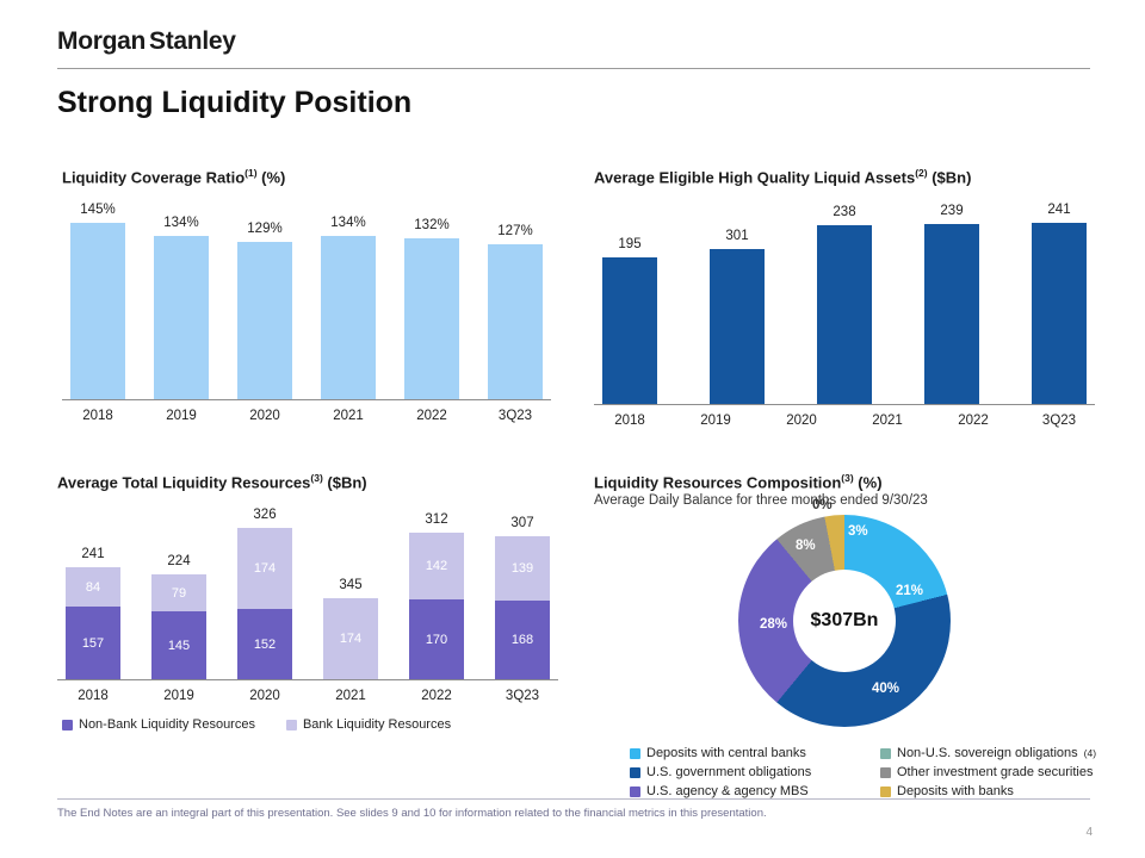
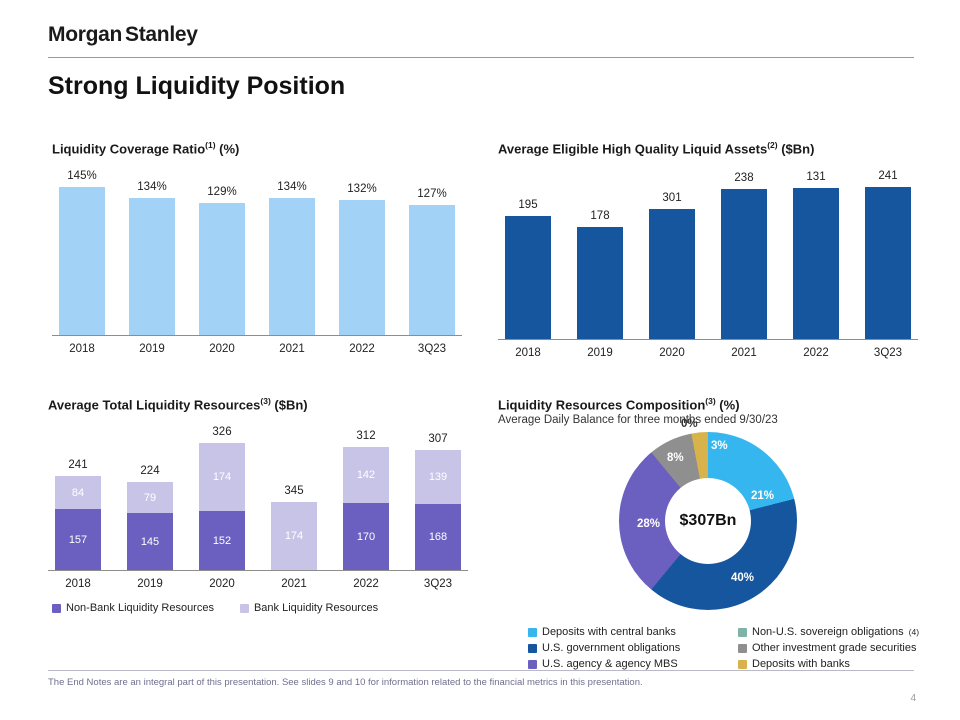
  Morgan Stanley
  Strong Liquidity Position
  Liquidity Coverage Ratio(1) (%)
  145%
  134%
  129%
  134%
  132%
  127%
  2018
  2019
  2020
  2021
  2022
  3Q23
  Average Eligible High Quality Liquid Assets(2) ($Bn)
  195
+ 178
  301
  238
- 239
+ 131
  241
  2018
  2019
  2020
  2021
  2022
  3Q23
  Average Total Liquidity Resources(3) ($Bn)
  241
  84
  157
  224
  79
  145
  326
  174
  152
  345
  174
  312
  142
  170
  307
  139
  168
  2018
  2019
  2020
  2021
  2022
  3Q23
  Non-Bank Liquidity Resources
  Bank Liquidity Resources
  Liquidity Resources Composition(3) (%)
  Average Daily Balance for three months ended 9/30/23
  $307Bn
  21%
  40%
  28%
  8%
  0%
  3%
  Deposits with central banks
  Non-U.S. sovereign obligations
  (4)
  U.S. government obligations
  Other investment grade securities
  U.S. agency & agency MBS
  Deposits with banks
  The End Notes are an integral part of this presentation. See slides 9 and 10 for information related to the financial metrics in this presentation.
  4
